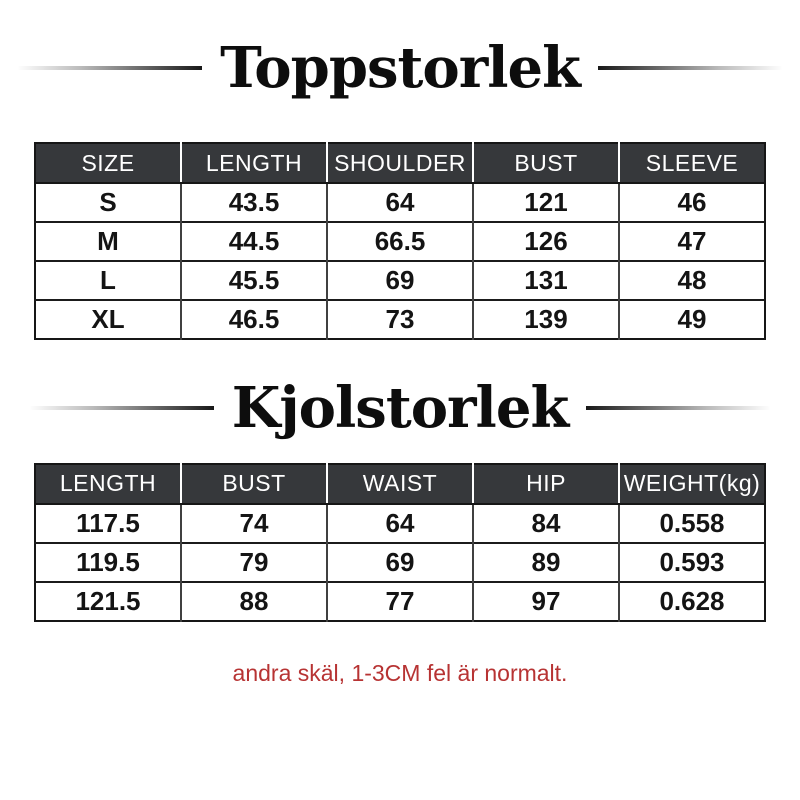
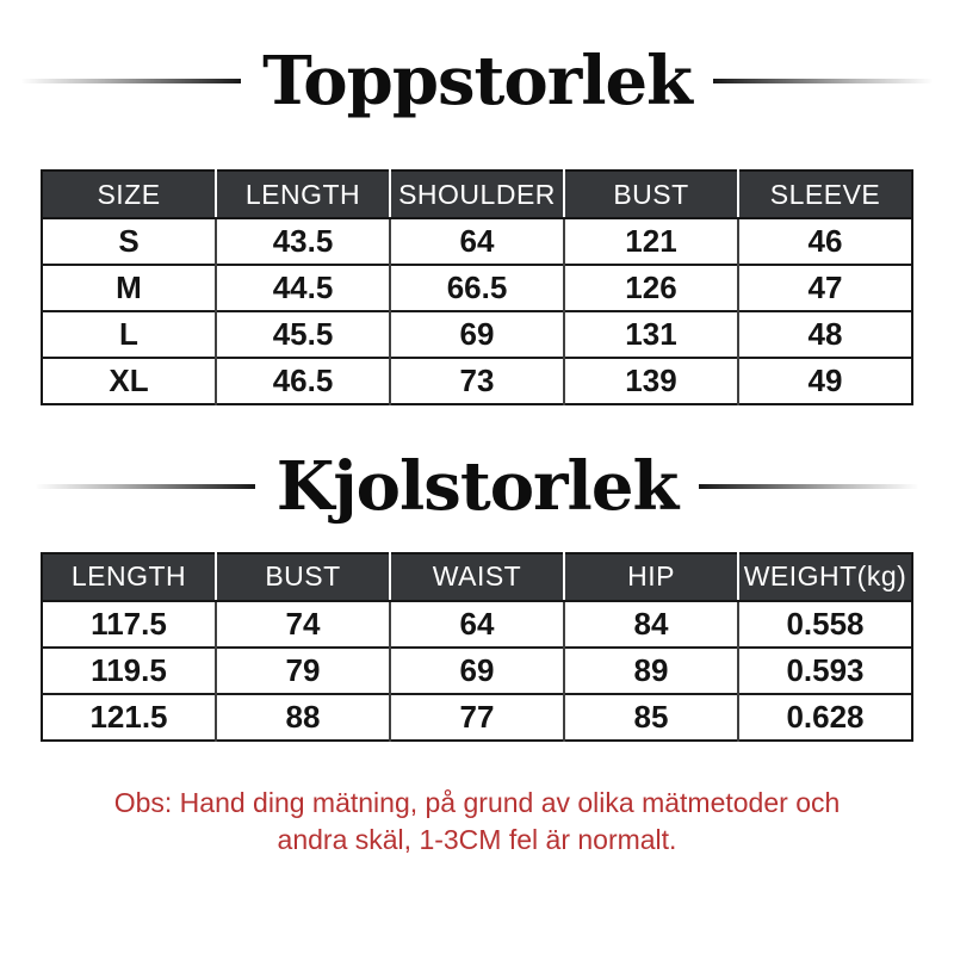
  Toppstorlek
  SIZE	LENGTH	SHOULDER	BUST	SLEEVE
  S	43.5	64	121	46
  M	44.5	66.5	126	47
  L	45.5	69	131	48
  XL	46.5	73	139	49
  Kjolstorlek
  LENGTH	BUST	WAIST	HIP	WEIGHT(kg)
  117.5	74	64	84	0.558
  119.5	79	69	89	0.593
- 121.5	88	77	97	0.628
+ 121.5	88	77	85	0.628
+ Obs: Hand ding mätning, på grund av olika mätmetoder och
  andra skäl, 1-3CM fel är normalt.
